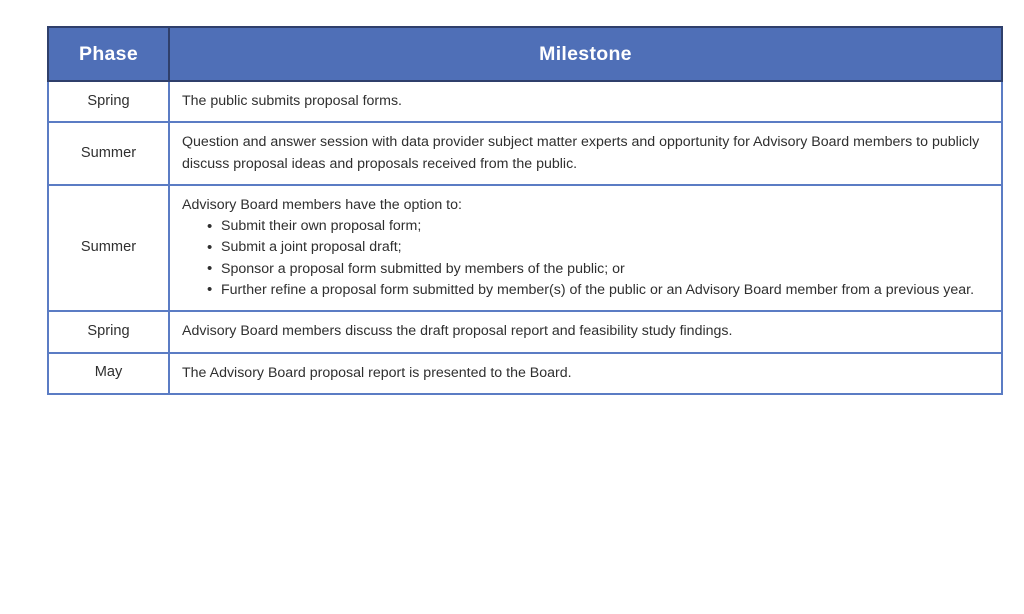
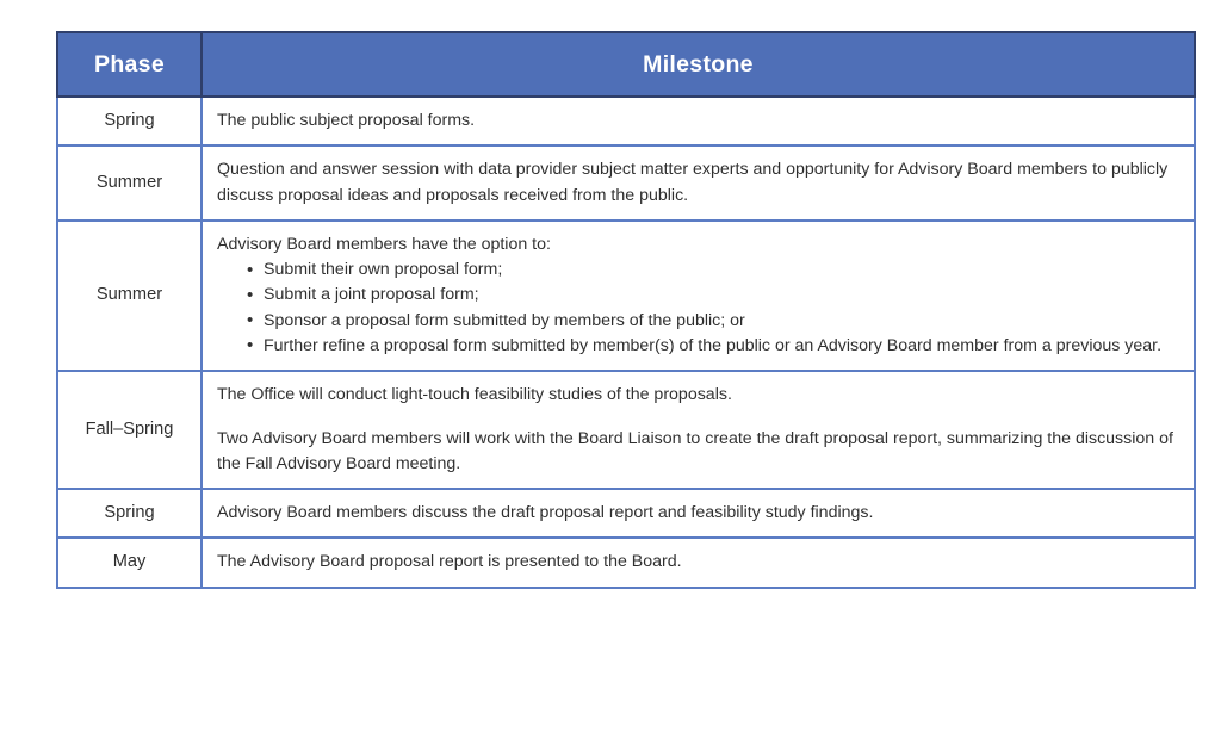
  Phase	Milestone
- Spring	The public submits proposal forms.
+ Spring	The public subject proposal forms.
  Summer	Question and answer session with data provider subject matter experts and opportunity for Advisory Board members to publicly discuss proposal ideas and proposals received from the public.
- Summer	Advisory Board members have the option to: Submit their own proposal form; Submit a joint proposal draft; Sponsor a proposal form submitted by members of the public; or Further refine a proposal form submitted by member(s) of the public or an Advisory Board member from a previous year.
+ Summer	Advisory Board members have the option to: Submit their own proposal form; Submit a joint proposal form; Sponsor a proposal form submitted by members of the public; or Further refine a proposal form submitted by member(s) of the public or an Advisory Board member from a previous year.
+ Fall–Spring	The Office will conduct light-touch feasibility studies of the proposals. Two Advisory Board members will work with the Board Liaison to create the draft proposal report, summarizing the discussion of the Fall Advisory Board meeting.
  Spring	Advisory Board members discuss the draft proposal report and feasibility study findings.
  May	The Advisory Board proposal report is presented to the Board.
